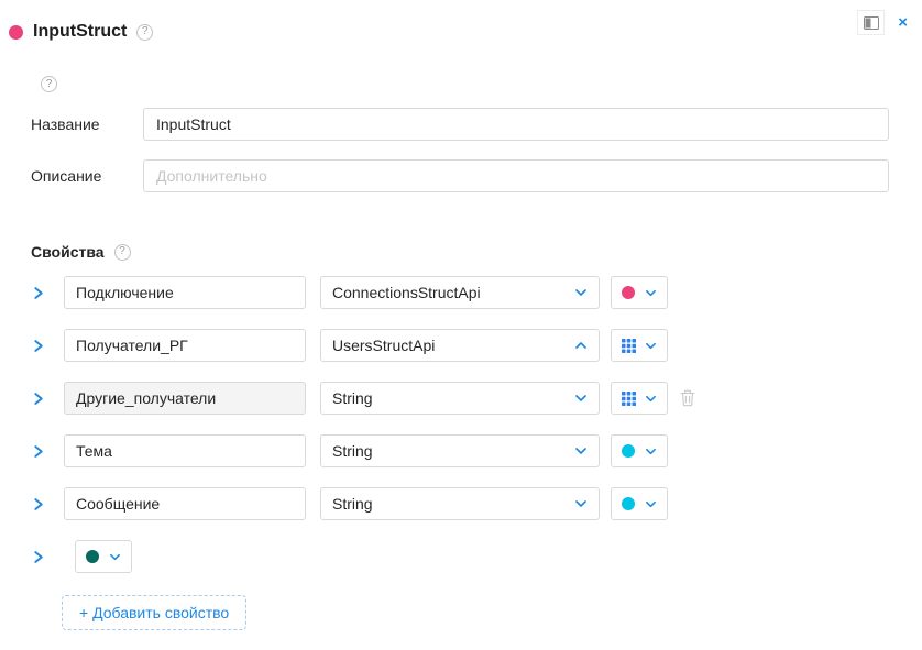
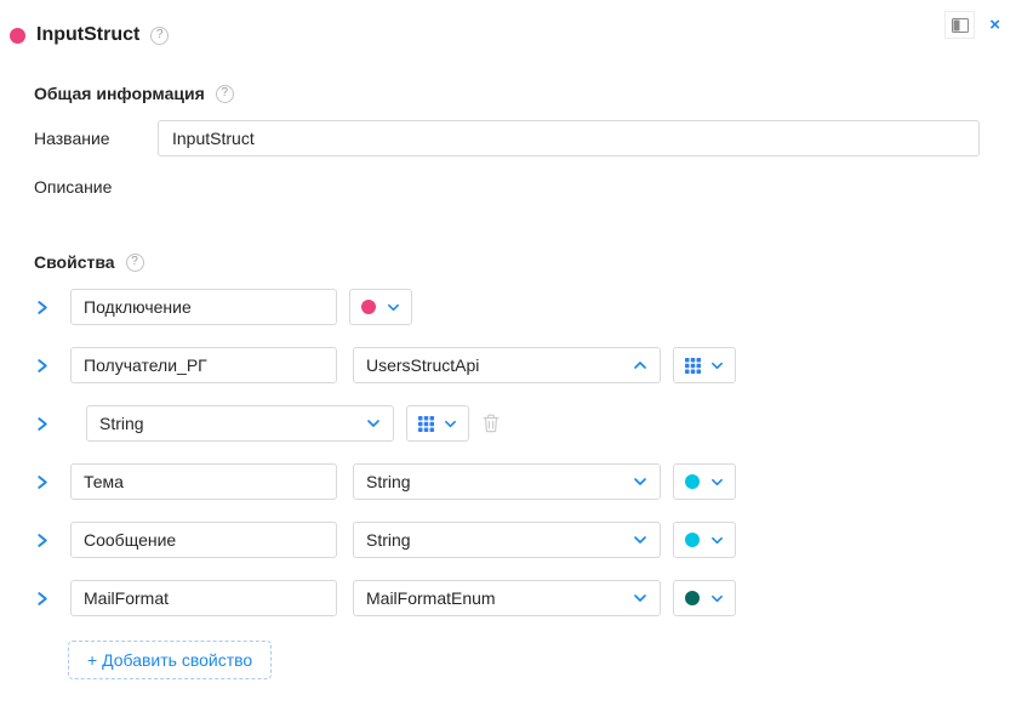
  InputStruct
  ?
  ×
+ Общая информация
  ?
  Название
  InputStruct
  Описание
- Дополнительно
  Свойства
  ?
  Подключение
- ConnectionsStructApi
  Получатели_РГ
  UsersStructApi
- Другие_получатели
  String
  Тема
  String
  Сообщение
  String
+ MailFormat
+ MailFormatEnum
  + Добавить свойство
